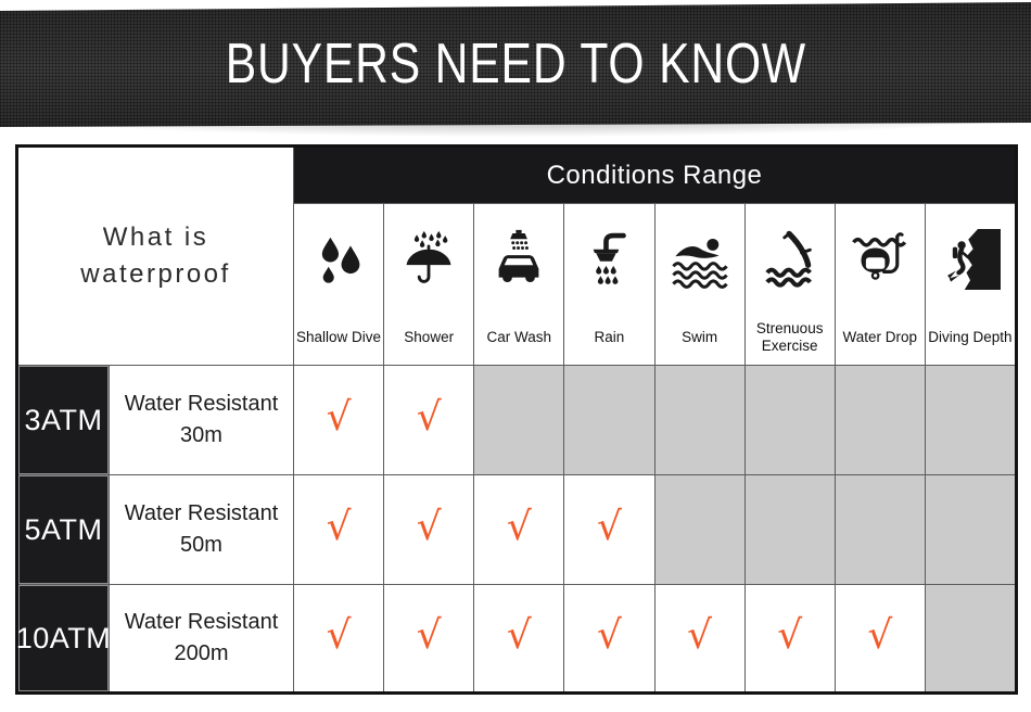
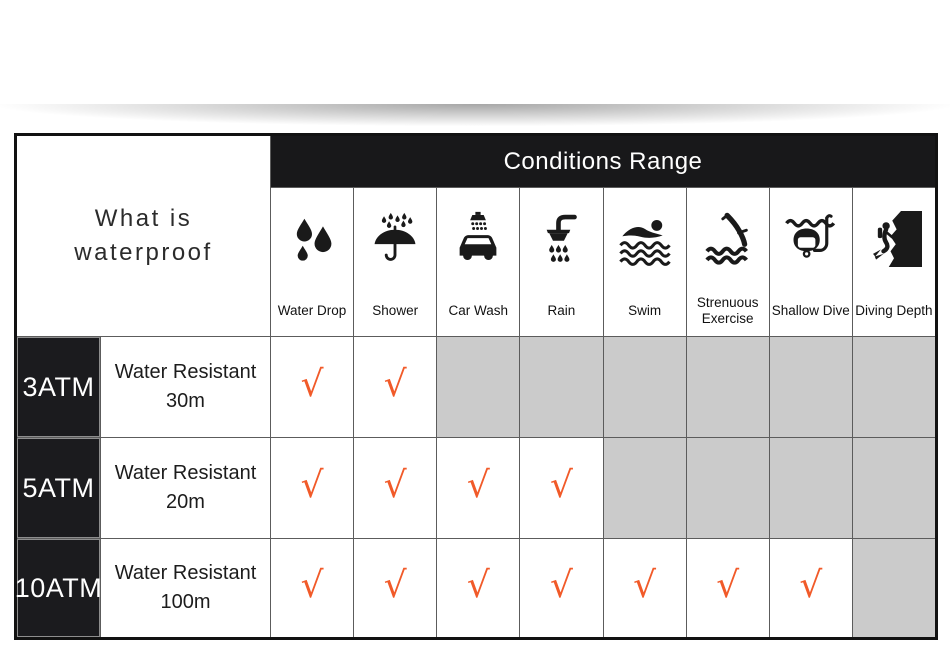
- BUYERS NEED TO KNOW
  What is
  waterproof
  Conditions Range
- Shallow Dive
+ Water Drop
  Shower
  Car Wash
  Rain
  Swim
  Strenuous Exercise
- Water Drop
+ Shallow Dive
  Diving Depth
  3ATM
  Water Resistant
  30m
  √
  √
  5ATM
  Water Resistant
- 50m
+ 20m
  √
  √
  √
  √
  10ATM
  Water Resistant
- 200m
+ 100m
  √
  √
  √
  √
  √
  √
  √
